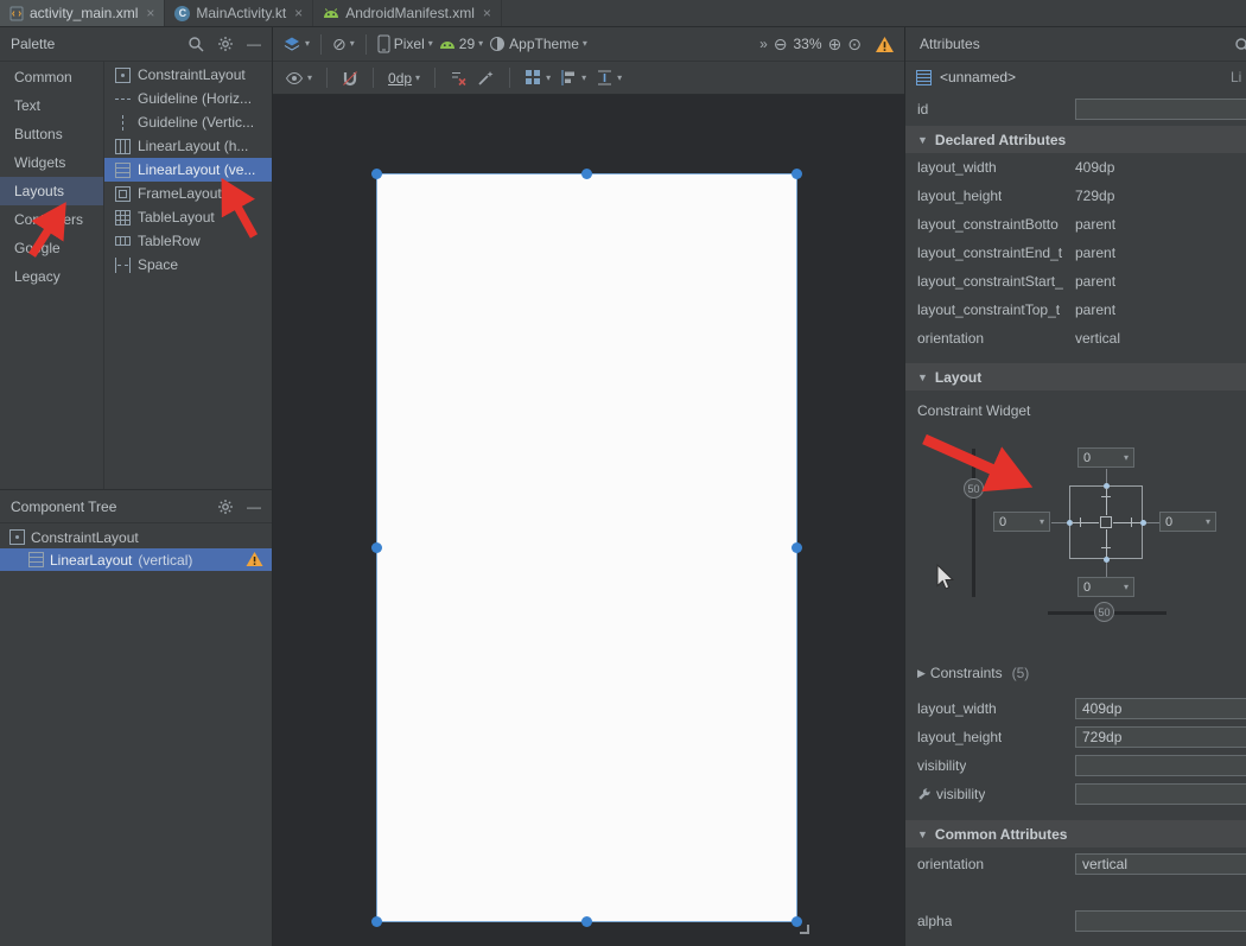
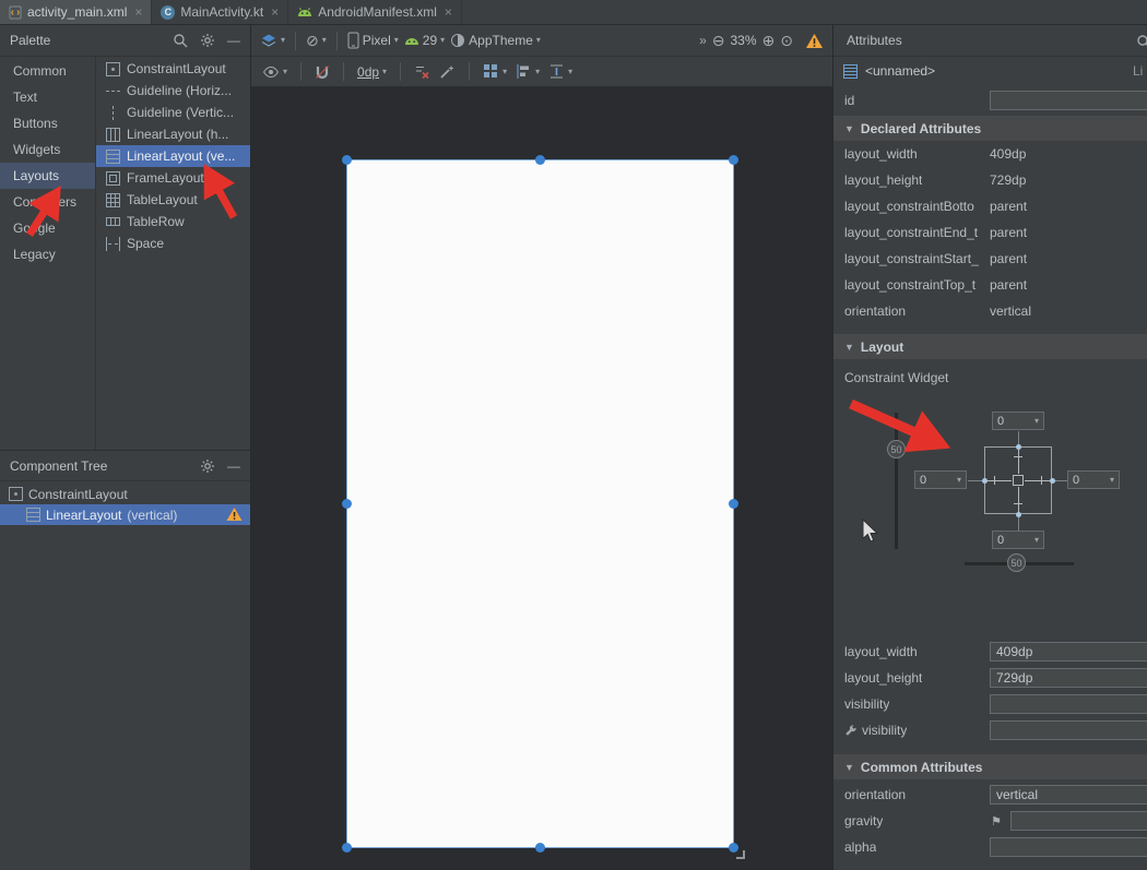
  activity_main.xml
  ×
  C
  MainActivity.kt
  ×
  AndroidManifest.xml
  ×
  Palette
  —
  Common
  Text
  Buttons
  Widgets
  Layouts
  Contaers
  Gogle
  Legacy
  ConstraintLayout
  Guideline (Horiz...
  Guideline (Vertic...
  LinearLayout (h...
  LinearLayout (ve...
  FrameLayout
  TableLayout
  TableRow
  Space
  Component Tree
  —
  ConstraintLayout
  LinearLayout
  (vertical)
  ▾
  ⊘
  ▾
  Pixel
  ▾
  29
  ▾
  AppTheme
  ▾
  »
  ⊖
  33%
  ⊕
  ⊙
  ▾
  0dp
  ▾
  ▾
  ▾
  ▾
  Attributes
  <unnamed>
  Li
  id
  ▼
  Declared Attributes
  layout_width
  409dp
  layout_height
  729dp
  layout_constraintBotto
  parent
  layout_constraintEnd_t
  parent
  layout_constraintStart_
  parent
  layout_constraintTop_t
  parent
  orientation
  vertical
  ▼
  Layout
  Constraint Widget
  50
  50
  0
  ▾
  0
  ▾
  0
  ▾
  0
  ▾
- ▶
- Constraints
- (5)
  layout_width
  409dp
  layout_height
  729dp
  visibility
  visibility
  ▼
  Common Attributes
  orientation
  vertical
+ gravity
+ ⚑
  alpha
